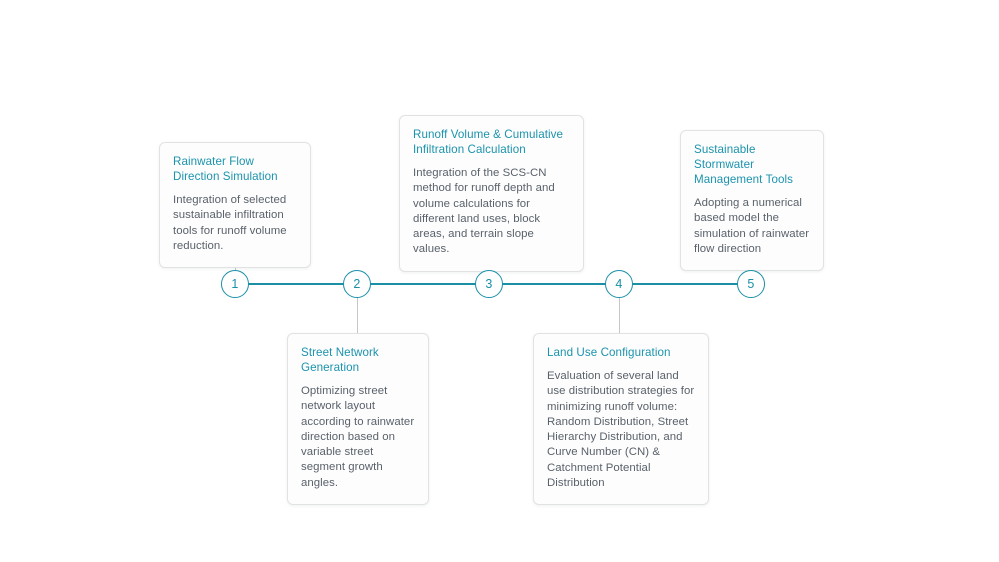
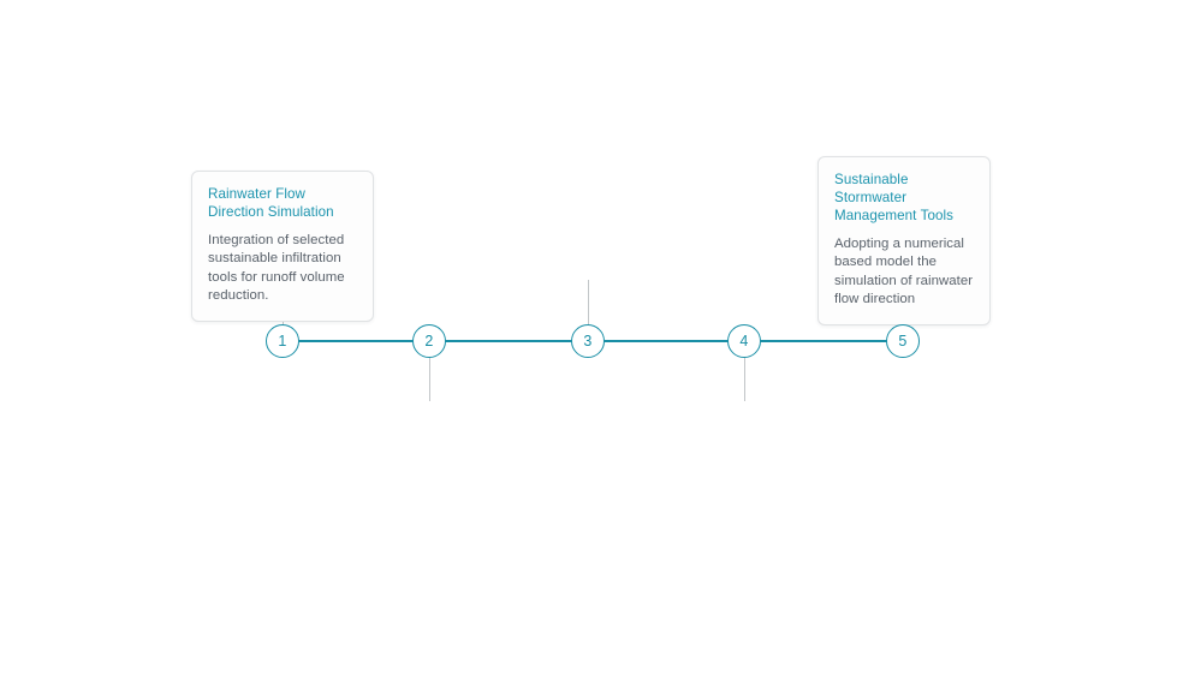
  Rainwater Flow Direction Simulation
  Integration of selected sustainable infiltration tools for runoff volume reduction.
- Street Network Generation
- Optimizing street network layout according to rainwater direction based on variable street segment growth angles.
- Runoff Volume & Cumulative Infiltration Calculation
- Integration of the SCS-CN method for runoff depth and volume calculations for different land uses, block areas, and terrain slope values.
- Land Use Configuration
- Evaluation of several land use distribution strategies for minimizing runoff volume: Random Distribution, Street Hierarchy Distribution, and Curve Number (CN) & Catchment Potential Distribution
  Sustainable Stormwater Management Tools
  Adopting a numerical based model the simulation of rainwater flow direction
  1
  2
  3
  4
  5
